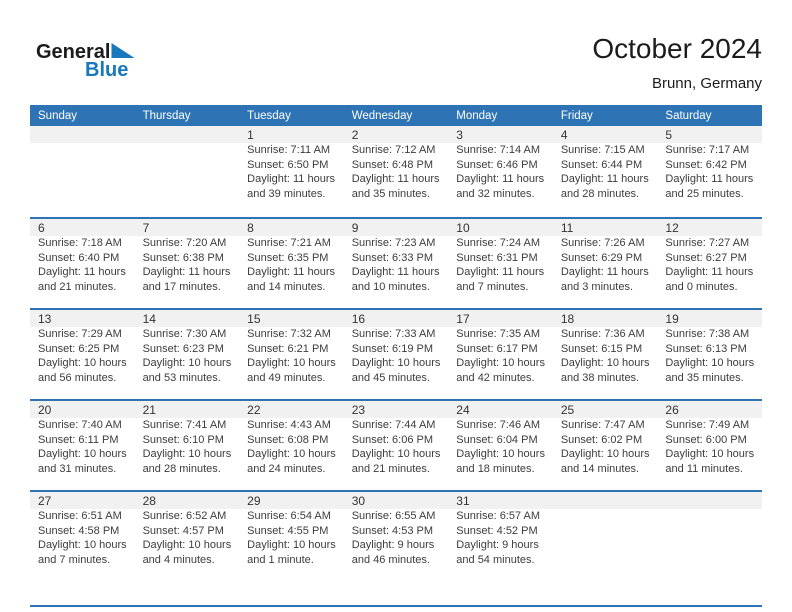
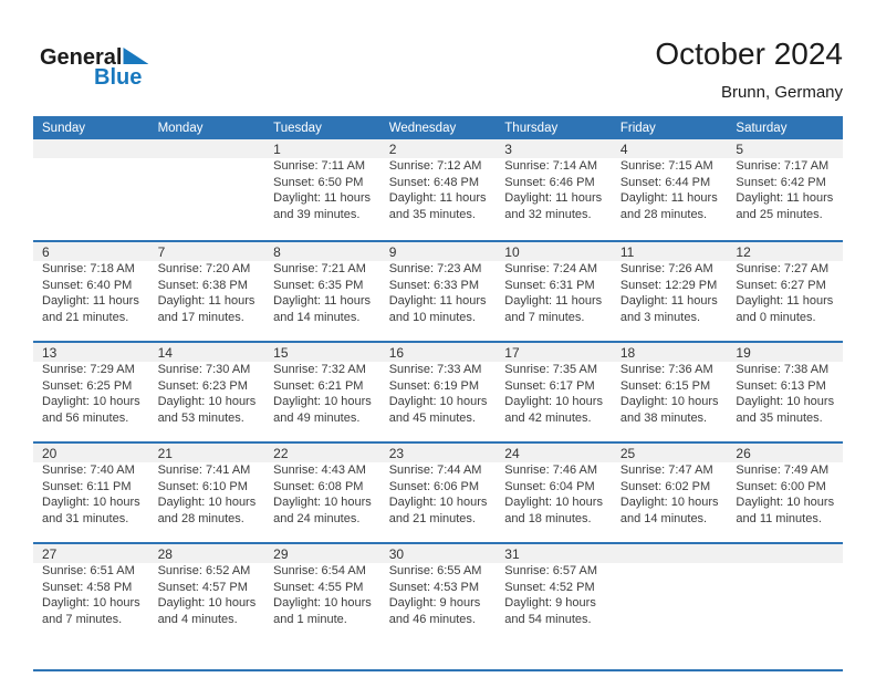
  General
  Blue
  October 2024
  Brunn, Germany
  Sunday
- Thursday
+ Monday
  Tuesday
  Wednesday
- Monday
+ Thursday
  Friday
  Saturday
  1
  Sunrise: 7:11 AM
  Sunset: 6:50 PM
  Daylight: 11 hours
  and 39 minutes.
  2
  Sunrise: 7:12 AM
  Sunset: 6:48 PM
  Daylight: 11 hours
  and 35 minutes.
  3
  Sunrise: 7:14 AM
  Sunset: 6:46 PM
  Daylight: 11 hours
  and 32 minutes.
  4
  Sunrise: 7:15 AM
  Sunset: 6:44 PM
  Daylight: 11 hours
  and 28 minutes.
  5
  Sunrise: 7:17 AM
  Sunset: 6:42 PM
  Daylight: 11 hours
  and 25 minutes.
  6
  Sunrise: 7:18 AM
  Sunset: 6:40 PM
  Daylight: 11 hours
  and 21 minutes.
  7
  Sunrise: 7:20 AM
  Sunset: 6:38 PM
  Daylight: 11 hours
  and 17 minutes.
  8
  Sunrise: 7:21 AM
  Sunset: 6:35 PM
  Daylight: 11 hours
  and 14 minutes.
  9
  Sunrise: 7:23 AM
  Sunset: 6:33 PM
  Daylight: 11 hours
  and 10 minutes.
  10
  Sunrise: 7:24 AM
  Sunset: 6:31 PM
  Daylight: 11 hours
  and 7 minutes.
  11
  Sunrise: 7:26 AM
- Sunset: 6:29 PM
+ Sunset: 12:29 PM
  Daylight: 11 hours
  and 3 minutes.
  12
  Sunrise: 7:27 AM
  Sunset: 6:27 PM
  Daylight: 11 hours
  and 0 minutes.
  13
  Sunrise: 7:29 AM
  Sunset: 6:25 PM
  Daylight: 10 hours
  and 56 minutes.
  14
  Sunrise: 7:30 AM
  Sunset: 6:23 PM
  Daylight: 10 hours
  and 53 minutes.
  15
  Sunrise: 7:32 AM
  Sunset: 6:21 PM
  Daylight: 10 hours
  and 49 minutes.
  16
  Sunrise: 7:33 AM
  Sunset: 6:19 PM
  Daylight: 10 hours
  and 45 minutes.
  17
  Sunrise: 7:35 AM
  Sunset: 6:17 PM
  Daylight: 10 hours
  and 42 minutes.
  18
  Sunrise: 7:36 AM
  Sunset: 6:15 PM
  Daylight: 10 hours
  and 38 minutes.
  19
  Sunrise: 7:38 AM
  Sunset: 6:13 PM
  Daylight: 10 hours
  and 35 minutes.
  20
  Sunrise: 7:40 AM
  Sunset: 6:11 PM
  Daylight: 10 hours
  and 31 minutes.
  21
  Sunrise: 7:41 AM
  Sunset: 6:10 PM
  Daylight: 10 hours
  and 28 minutes.
  22
  Sunrise: 4:43 AM
  Sunset: 6:08 PM
  Daylight: 10 hours
  and 24 minutes.
  23
  Sunrise: 7:44 AM
  Sunset: 6:06 PM
  Daylight: 10 hours
  and 21 minutes.
  24
  Sunrise: 7:46 AM
  Sunset: 6:04 PM
  Daylight: 10 hours
  and 18 minutes.
  25
  Sunrise: 7:47 AM
  Sunset: 6:02 PM
  Daylight: 10 hours
  and 14 minutes.
  26
  Sunrise: 7:49 AM
  Sunset: 6:00 PM
  Daylight: 10 hours
  and 11 minutes.
  27
  Sunrise: 6:51 AM
  Sunset: 4:58 PM
  Daylight: 10 hours
  and 7 minutes.
  28
  Sunrise: 6:52 AM
  Sunset: 4:57 PM
  Daylight: 10 hours
  and 4 minutes.
  29
  Sunrise: 6:54 AM
  Sunset: 4:55 PM
  Daylight: 10 hours
  and 1 minute.
  30
  Sunrise: 6:55 AM
  Sunset: 4:53 PM
  Daylight: 9 hours
  and 46 minutes.
  31
  Sunrise: 6:57 AM
  Sunset: 4:52 PM
  Daylight: 9 hours
  and 54 minutes.
